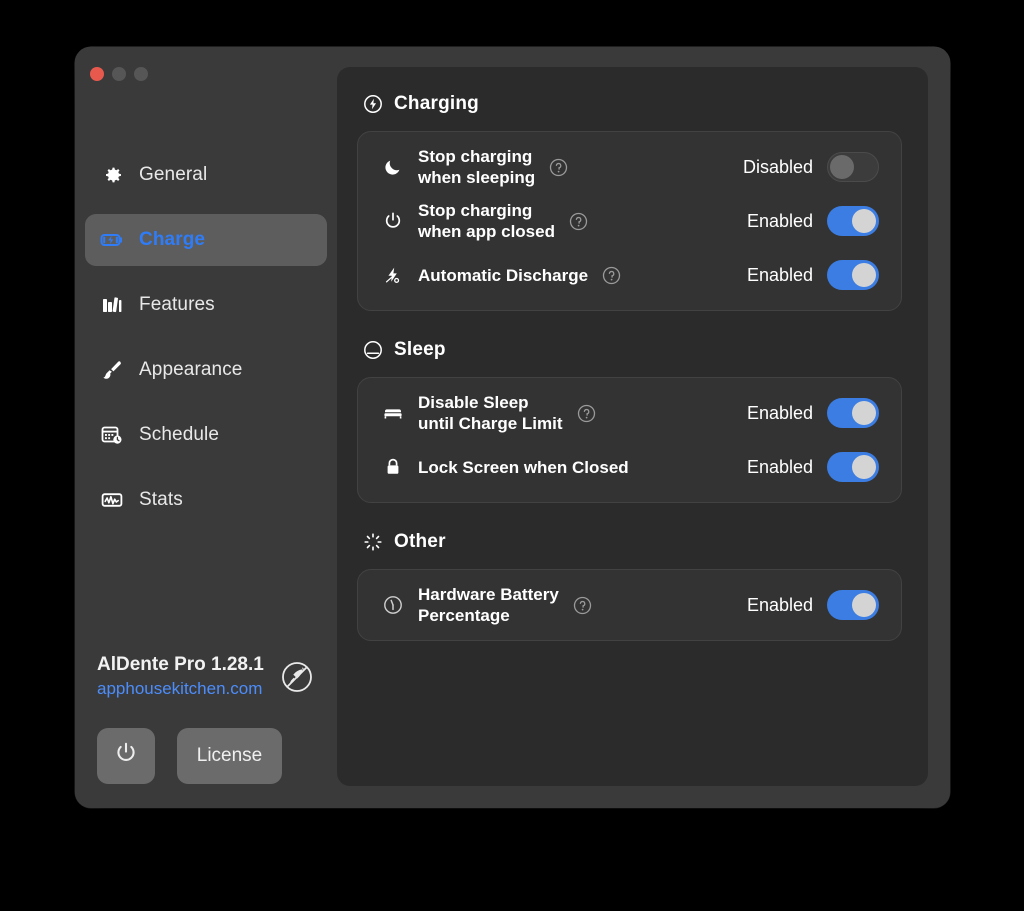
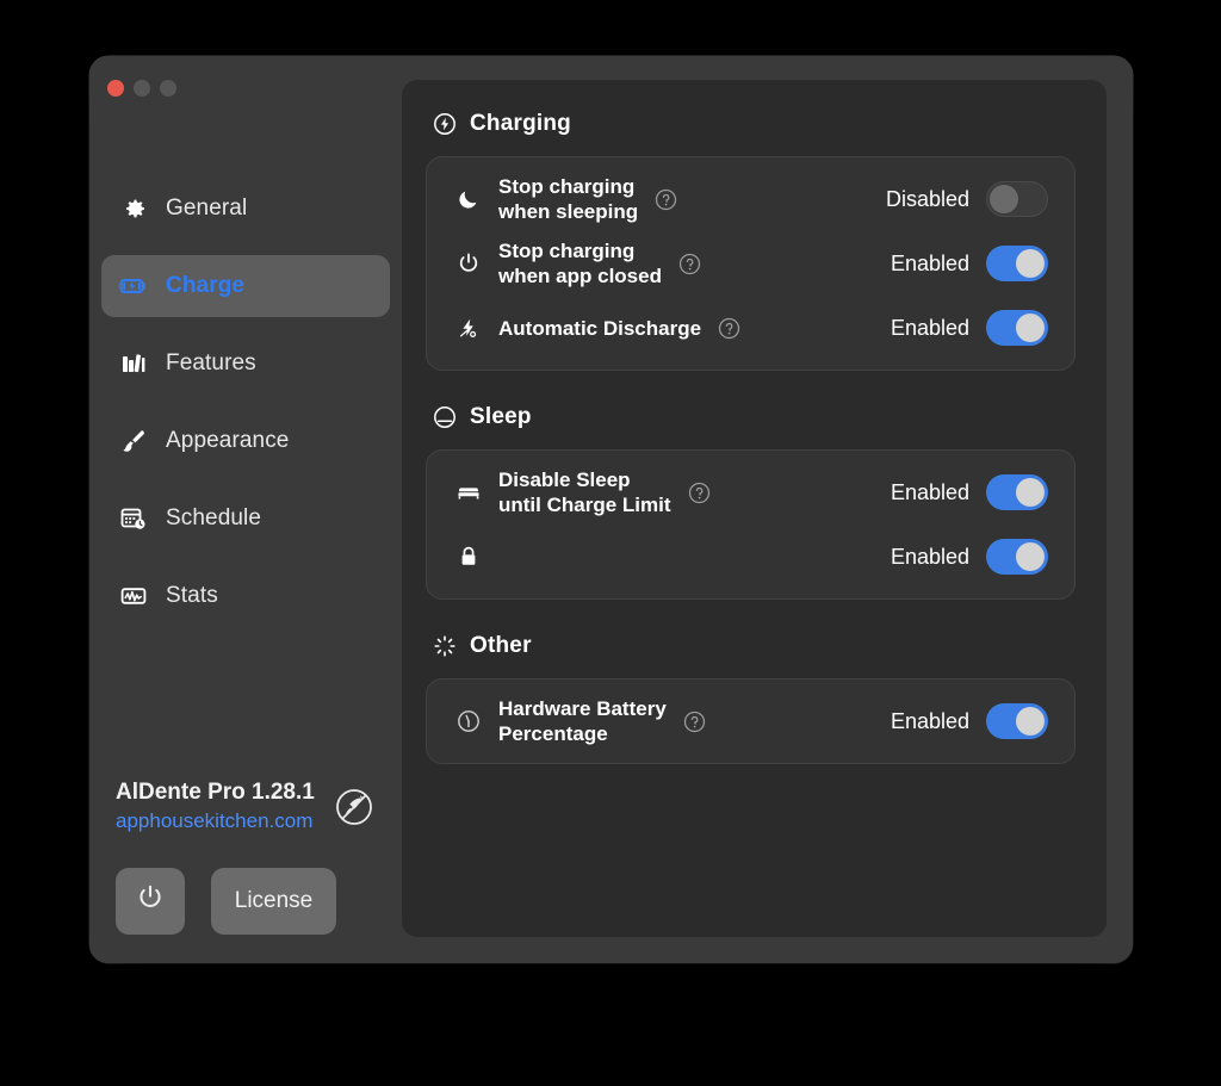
  General
  Charge
  Features
  Appearance
  Schedule
  Stats
  AlDente Pro 1.28.1
  apphousekitchen.com
  License
  Charging
  Stop charging
  when sleeping
  Disabled
  Stop charging
  when app closed
  Enabled
  Automatic Discharge
  Enabled
  Sleep
  Disable Sleep
  until Charge Limit
  Enabled
- Lock Screen when Closed
  Enabled
  Other
  Hardware Battery
  Percentage
  Enabled
